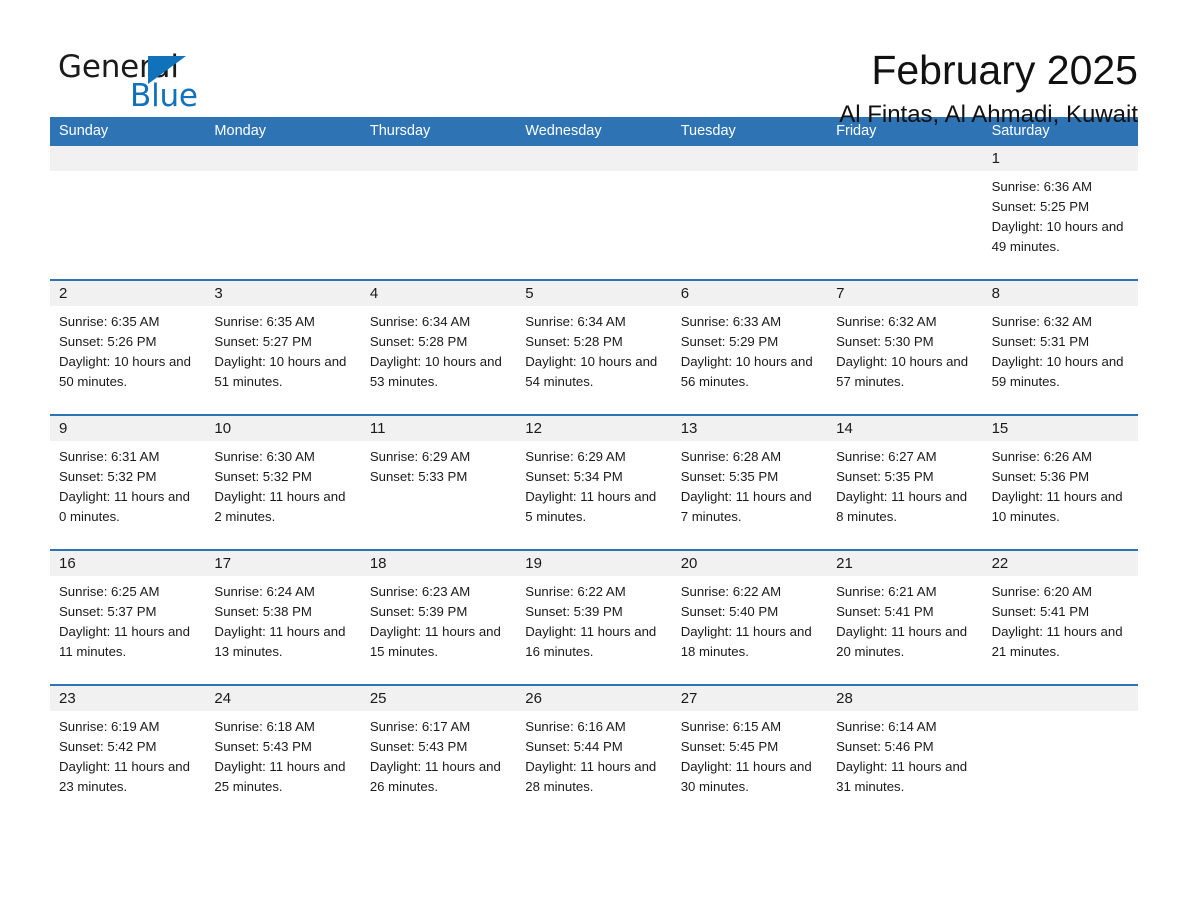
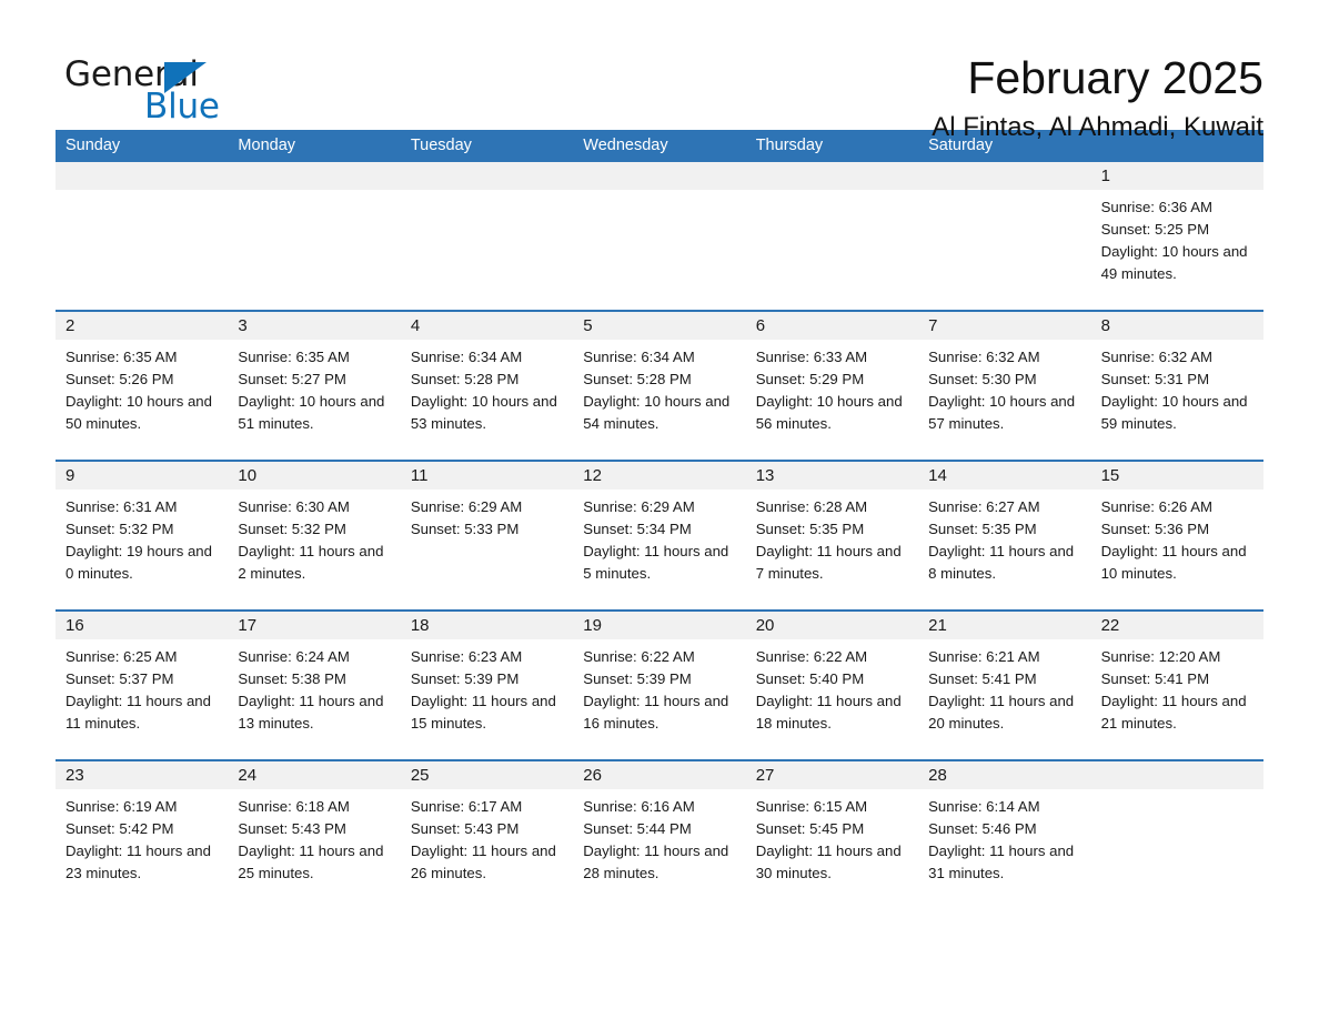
  General
  Blue
  February 2025
  Al Fintas, Al Ahmadi, Kuwait
  Sunday
  Monday
- Thursday
+ Tuesday
  Wednesday
- Tuesday
+ Thursday
- Friday
  Saturday
  1
  Sunrise: 6:36 AM
  Sunset: 5:25 PM
  Daylight: 10 hours and 49 minutes.
  2
  Sunrise: 6:35 AM
  Sunset: 5:26 PM
  Daylight: 10 hours and 50 minutes.
  3
  Sunrise: 6:35 AM
  Sunset: 5:27 PM
  Daylight: 10 hours and 51 minutes.
  4
  Sunrise: 6:34 AM
  Sunset: 5:28 PM
  Daylight: 10 hours and 53 minutes.
  5
  Sunrise: 6:34 AM
  Sunset: 5:28 PM
  Daylight: 10 hours and 54 minutes.
  6
  Sunrise: 6:33 AM
  Sunset: 5:29 PM
  Daylight: 10 hours and 56 minutes.
  7
  Sunrise: 6:32 AM
  Sunset: 5:30 PM
  Daylight: 10 hours and 57 minutes.
  8
  Sunrise: 6:32 AM
  Sunset: 5:31 PM
  Daylight: 10 hours and 59 minutes.
  9
  Sunrise: 6:31 AM
  Sunset: 5:32 PM
- Daylight: 11 hours and 0 minutes.
+ Daylight: 19 hours and 0 minutes.
  10
  Sunrise: 6:30 AM
  Sunset: 5:32 PM
  Daylight: 11 hours and 2 minutes.
  11
  Sunrise: 6:29 AM
  Sunset: 5:33 PM
  12
  Sunrise: 6:29 AM
  Sunset: 5:34 PM
  Daylight: 11 hours and 5 minutes.
  13
  Sunrise: 6:28 AM
  Sunset: 5:35 PM
  Daylight: 11 hours and 7 minutes.
  14
  Sunrise: 6:27 AM
  Sunset: 5:35 PM
  Daylight: 11 hours and 8 minutes.
  15
  Sunrise: 6:26 AM
  Sunset: 5:36 PM
  Daylight: 11 hours and 10 minutes.
  16
  Sunrise: 6:25 AM
  Sunset: 5:37 PM
  Daylight: 11 hours and 11 minutes.
  17
  Sunrise: 6:24 AM
  Sunset: 5:38 PM
  Daylight: 11 hours and 13 minutes.
  18
  Sunrise: 6:23 AM
  Sunset: 5:39 PM
  Daylight: 11 hours and 15 minutes.
  19
  Sunrise: 6:22 AM
  Sunset: 5:39 PM
  Daylight: 11 hours and 16 minutes.
  20
  Sunrise: 6:22 AM
  Sunset: 5:40 PM
  Daylight: 11 hours and 18 minutes.
  21
  Sunrise: 6:21 AM
  Sunset: 5:41 PM
  Daylight: 11 hours and 20 minutes.
  22
- Sunrise: 6:20 AM
+ Sunrise: 12:20 AM
  Sunset: 5:41 PM
  Daylight: 11 hours and 21 minutes.
  23
  Sunrise: 6:19 AM
  Sunset: 5:42 PM
  Daylight: 11 hours and 23 minutes.
  24
  Sunrise: 6:18 AM
  Sunset: 5:43 PM
  Daylight: 11 hours and 25 minutes.
  25
  Sunrise: 6:17 AM
  Sunset: 5:43 PM
  Daylight: 11 hours and 26 minutes.
  26
  Sunrise: 6:16 AM
  Sunset: 5:44 PM
  Daylight: 11 hours and 28 minutes.
  27
  Sunrise: 6:15 AM
  Sunset: 5:45 PM
  Daylight: 11 hours and 30 minutes.
  28
  Sunrise: 6:14 AM
  Sunset: 5:46 PM
  Daylight: 11 hours and 31 minutes.
